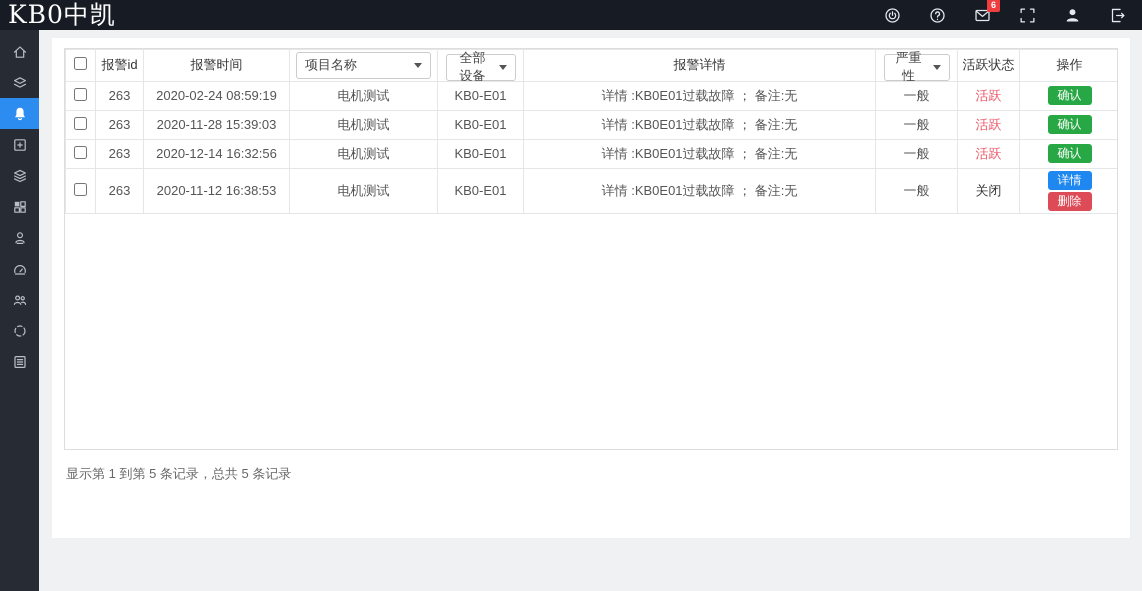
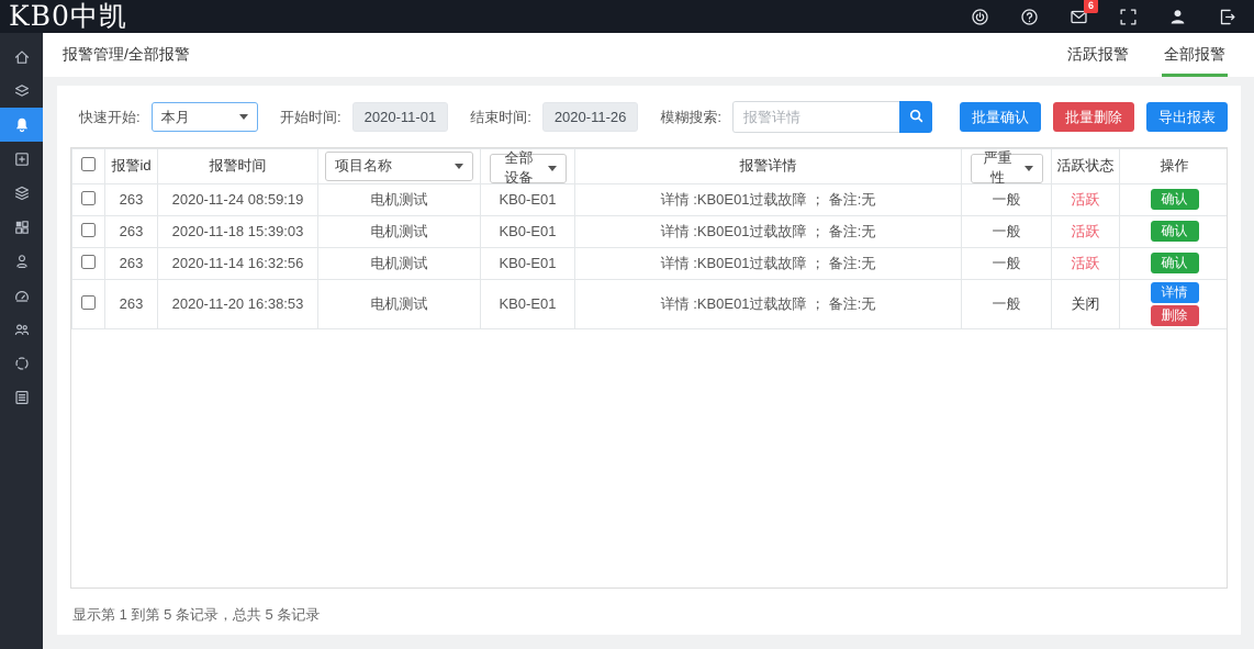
  KB0中凯
  6
+ 报警管理/全部报警
+ 活跃报警
+ 全部报警
+ 快速开始:
+ 本月
+ 开始时间:
+ 2020-11-01
+ 结束时间:
+ 2020-11-26
+ 模糊搜索:
+ 报警详情
+ 批量确认
+ 批量删除
+ 导出报表
  	报警id	报警时间	项目名称	全部设备	报警详情	严重性	活跃状态	操作
- 	263	2020-02-24 08:59:19	电机测试	KB0-E01	详情 :KB0E01过载故障 ； 备注:无	一般	活跃	确认
+ 	263	2020-11-24 08:59:19	电机测试	KB0-E01	详情 :KB0E01过载故障 ； 备注:无	一般	活跃	确认
- 	263	2020-11-28 15:39:03	电机测试	KB0-E01	详情 :KB0E01过载故障 ； 备注:无	一般	活跃	确认
+ 	263	2020-11-18 15:39:03	电机测试	KB0-E01	详情 :KB0E01过载故障 ； 备注:无	一般	活跃	确认
- 	263	2020-12-14 16:32:56	电机测试	KB0-E01	详情 :KB0E01过载故障 ； 备注:无	一般	活跃	确认
+ 	263	2020-11-14 16:32:56	电机测试	KB0-E01	详情 :KB0E01过载故障 ； 备注:无	一般	活跃	确认
- 	263	2020-11-12 16:38:53	电机测试	KB0-E01	详情 :KB0E01过载故障 ； 备注:无	一般	关闭	详情删除
+ 	263	2020-11-20 16:38:53	电机测试	KB0-E01	详情 :KB0E01过载故障 ； 备注:无	一般	关闭	详情删除
  显示第 1 到第 5 条记录，总共 5 条记录
